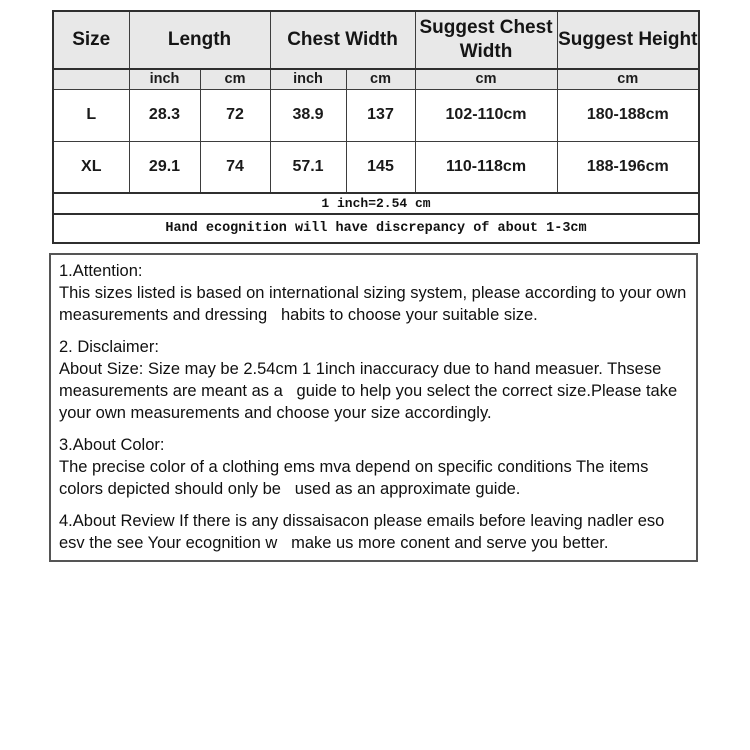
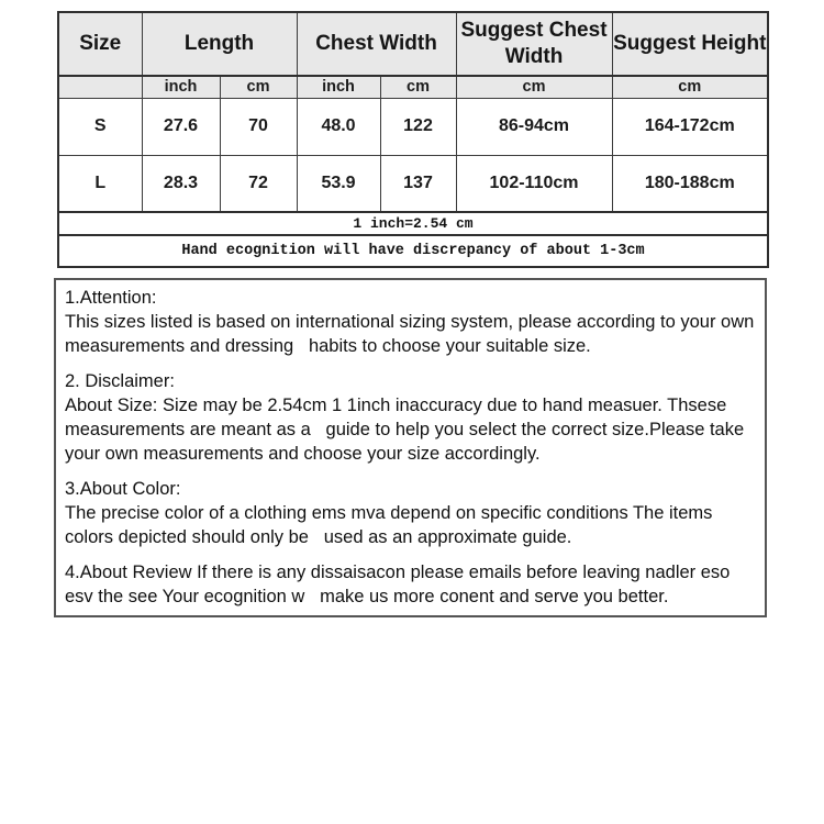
  Size	Length	Chest Width	Suggest Chest Width	Suggest Height
  	inch	cm	inch	cm	cm	cm
+ S	27.6	70	48.0	122	86-94cm	164-172cm
- L	28.3	72	38.9	137	102-110cm	180-188cm
+ L	28.3	72	53.9	137	102-110cm	180-188cm
- XL	29.1	74	57.1	145	110-118cm	188-196cm
  1 inch=2.54 cm
  Hand ecognition will have discrepancy of about 1-3cm
  1.Attention:
  This sizes listed is based on international sizing system, please according to your own
  measurements and dressing habits to choose your suitable size.
  2. Disclaimer:
  About Size: Size may be 2.54cm 1 1inch inaccuracy due to hand measuer. Thsese
  measurements are meant as a guide to help you select the correct size.Please take
  your own measurements and choose your size accordingly.
  3.About Color:
  The precise color of a clothing ems mva depend on specific conditions The items
  colors depicted should only be used as an approximate guide.
  4.About Review If there is any dissaisacon please emails before leaving nadler eso
  esv the see Your ecognition w make us more conent and serve you better.
